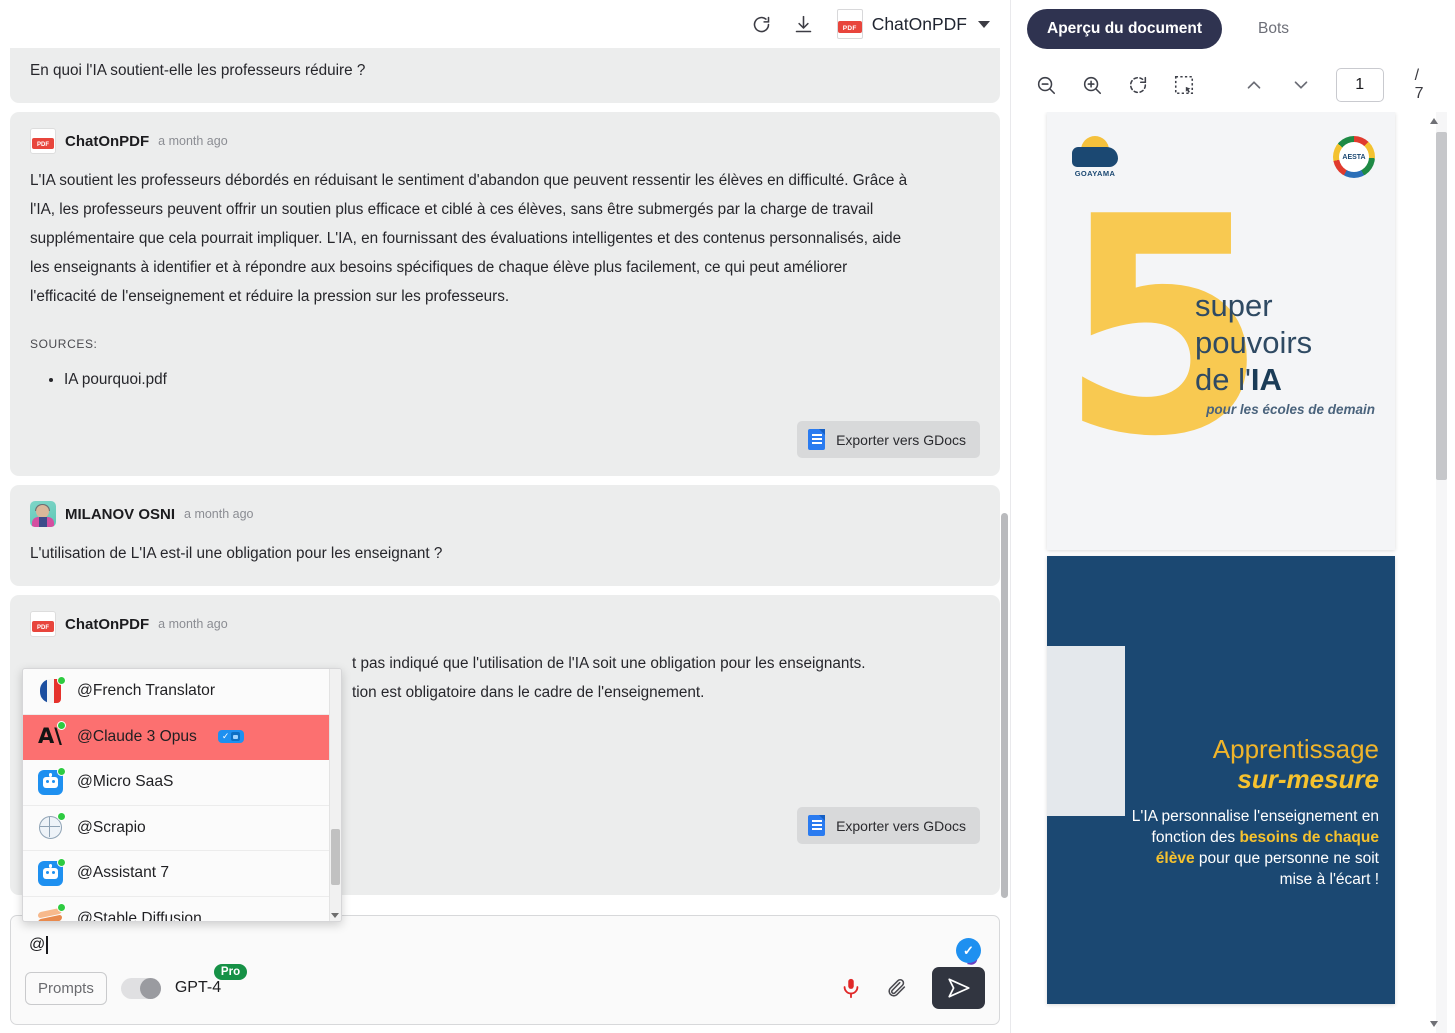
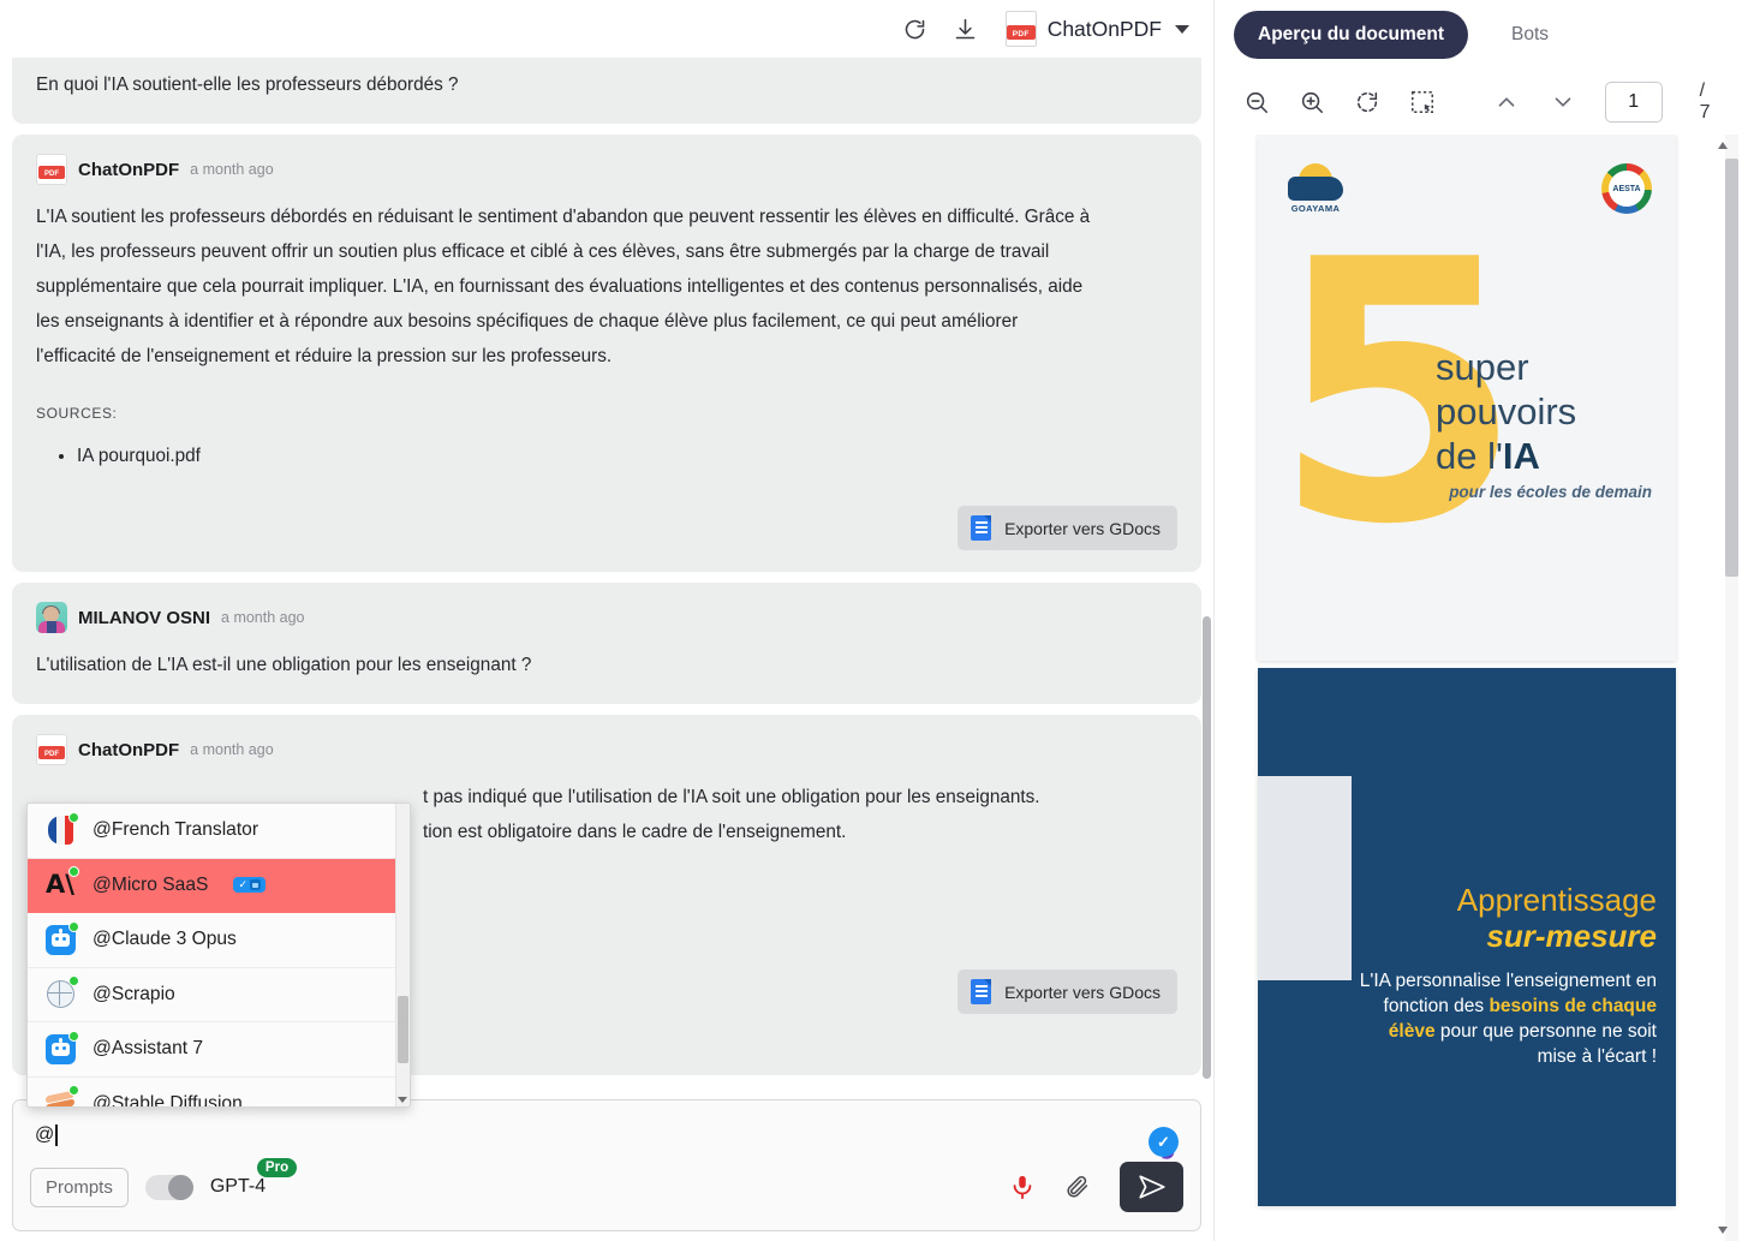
  ChatOnPDF
- En quoi l'IA soutient-elle les professeurs réduire ?
+ En quoi l'IA soutient-elle les professeurs débordés ?
  ChatOnPDF
  a month ago
  L'IA soutient les professeurs débordés en réduisant le sentiment d'abandon que peuvent ressentir les élèves en difficulté. Grâce à l'IA, les professeurs peuvent offrir un soutien plus efficace et ciblé à ces élèves, sans être submergés par la charge de travail supplémentaire que cela pourrait impliquer. L'IA, en fournissant des évaluations intelligentes et des contenus personnalisés, aide les enseignants à identifier et à répondre aux besoins spécifiques de chaque élève plus facilement, ce qui peut améliorer l'efficacité de l'enseignement et réduire la pression sur les professeurs.
  SOURCES:
  IA pourquoi.pdf
  Exporter vers GDocs
  MILANOV OSNI
  a month ago
  L'utilisation de L'IA est-il une obligation pour les enseignant ?
  ChatOnPDF
  a month ago
  t pas indiqué que l'utilisation de l'IA soit une obligation pour les enseignants.
  tion est obligatoire dans le cadre de l'enseignement.
  Exporter vers GDocs
  @French Translator
  A\
- @Claude 3 Opus
+ @Micro SaaS
  ✓
- @Micro SaaS
+ @Claude 3 Opus
  @Scrapio
  @Assistant 7
  @Stable Diffusion
  @
  ✓
  Prompts
  GPT-4
  Pro
  Aperçu du document
  Bots
  1
  / 7
  GOAYAMA
  5
  super
  pouvoirs
  de l'IA
  pour les écoles de demain
  Apprentissage
  sur-mesure
  L'IA personnalise l'enseignement en fonction des besoins de chaque élève pour que personne ne soit mise à l'écart !
